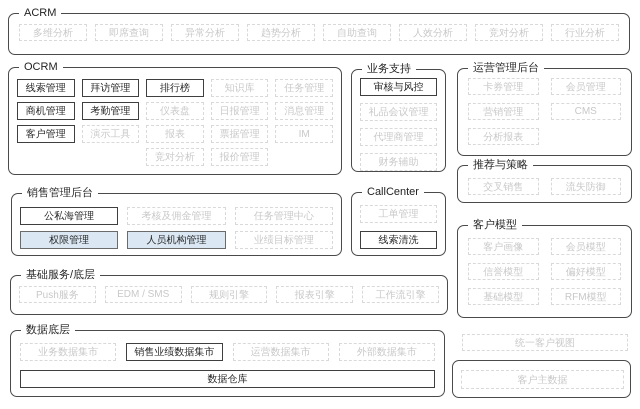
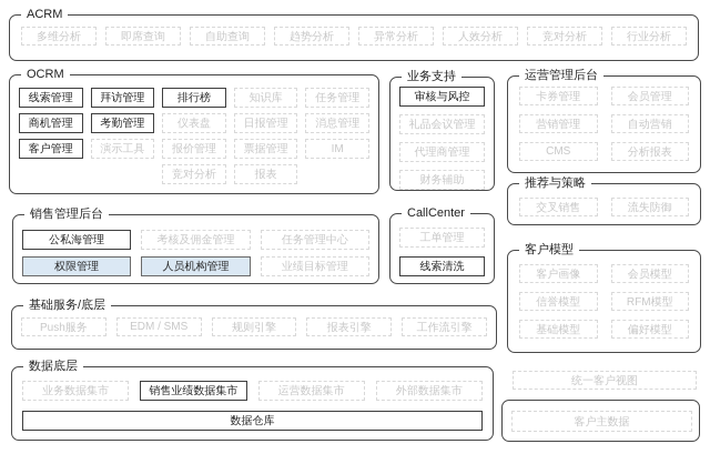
  ACRM
  多维分析
  即席查询
- 异常分析
+ 自助查询
  趋势分析
- 自助查询
+ 异常分析
  人效分析
  竞对分析
  行业分析
  OCRM
  线索管理
  拜访管理
  排行榜
  知识库
  任务管理
  商机管理
  考勤管理
  仪表盘
  日报管理
  消息管理
  客户管理
  演示工具
- 报表
+ 报价管理
  票据管理
  IM
  竞对分析
- 报价管理
+ 报表
  业务支持
  审核与风控
  礼品会议管理
  代理商管理
  财务辅助
  运营管理后台
  卡券管理
  会员管理
  营销管理
+ 自动营销
  CMS
  分析报表
  推荐与策略
  交叉销售
  流失防御
  客户模型
  客户画像
  会员模型
  信誉模型
- 偏好模型
+ RFM模型
  基础模型
- RFM模型
+ 偏好模型
  销售管理后台
  公私海管理
  考核及佣金管理
  任务管理中心
  权限管理
  人员机构管理
  业绩目标管理
  CallCenter
  工单管理
  线索清洗
  基础服务/底层
  Push服务
  EDM / SMS
  规则引擎
  报表引擎
  工作流引擎
  数据底层
  业务数据集市
  销售业绩数据集市
  运营数据集市
  外部数据集市
  数据仓库
  统一客户视图
  客户主数据
